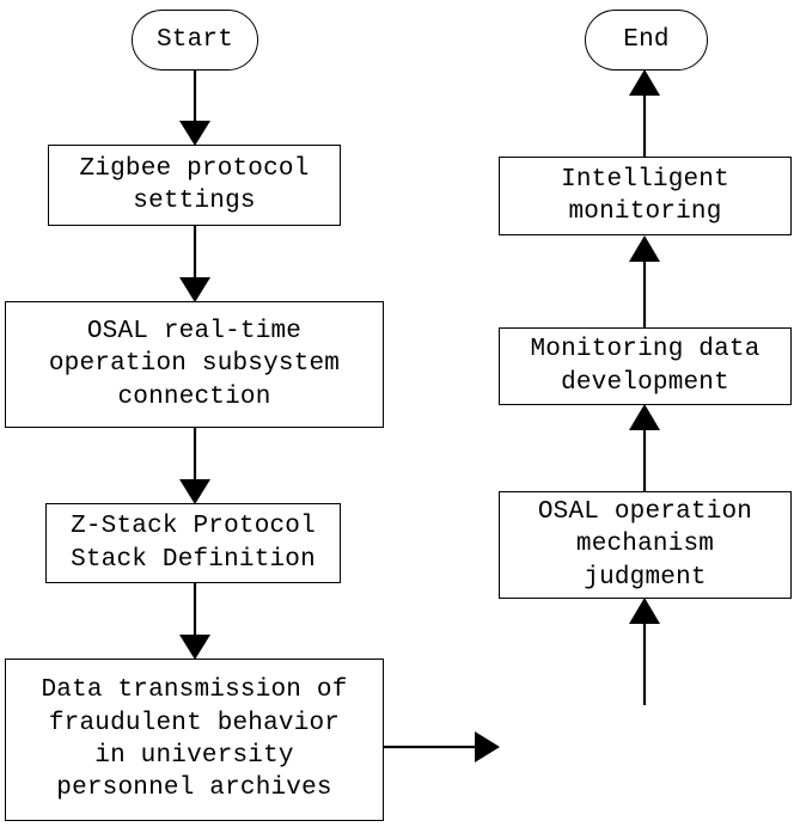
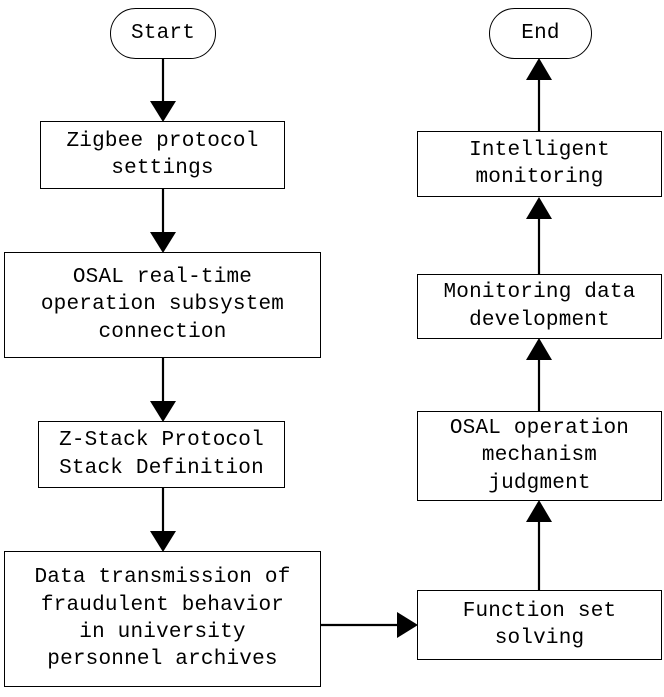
  Start
  Zigbee protocol
  settings
  OSAL real-time
  operation subsystem
  connection
  Z-Stack Protocol
  Stack Definition
  Data transmission of
  fraudulent behavior
  in university
  personnel archives
+ Function set
+ solving
  OSAL operation
  mechanism
  judgment
  Monitoring data
  development
  Intelligent
  monitoring
  End
